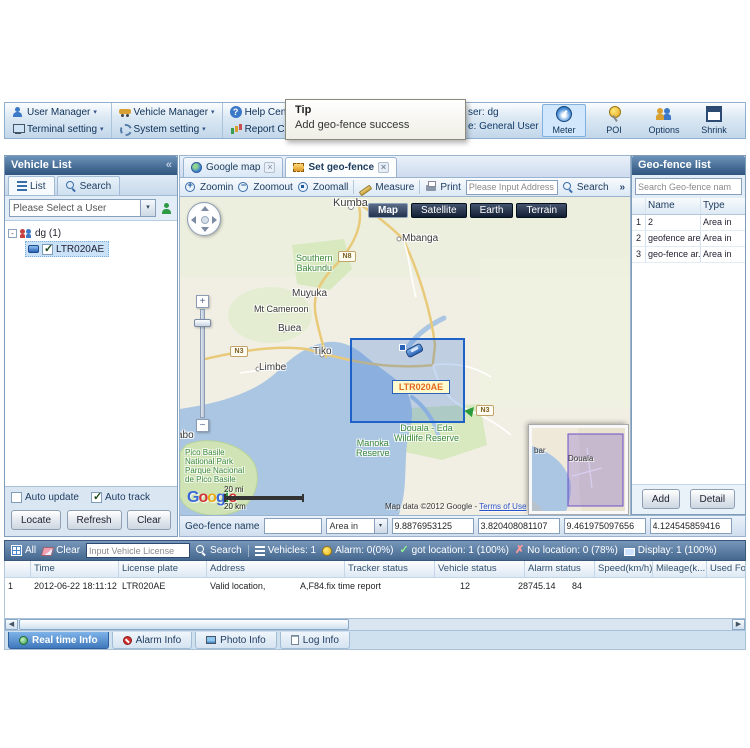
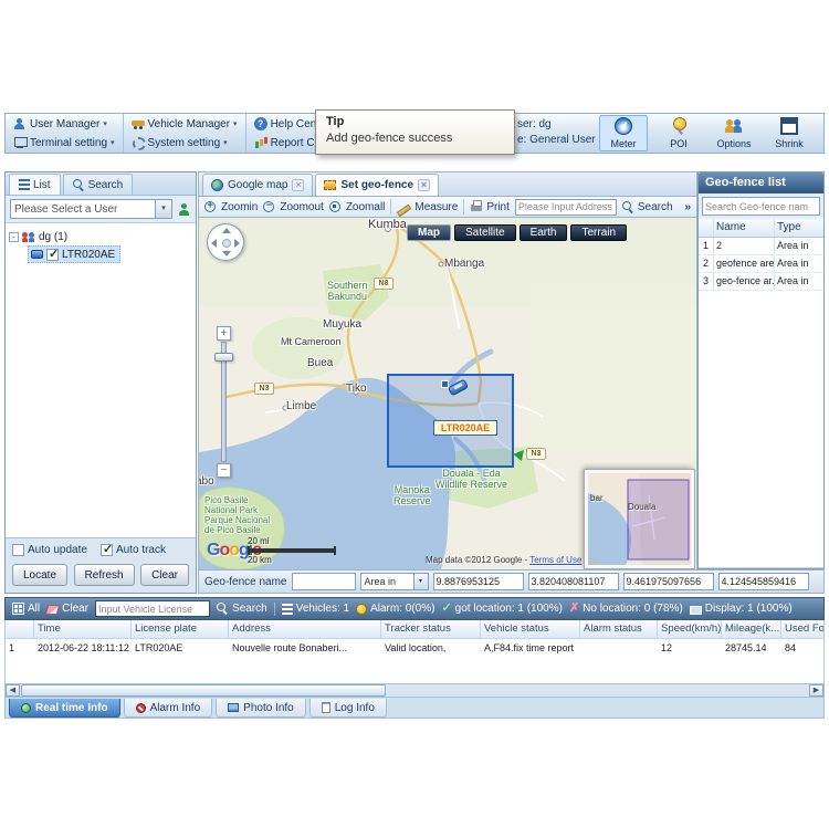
  User Manager
  Terminal setting
  Vehicle Manager
  System setting
  Help Cen
  Tip
  Add geo-fence success
  ser: dg
  e: General User
  Meter
  POI
  Options
  Shrink
- Vehicle List
- «
  List
  Search
  Please Select a User
  -
  dg (1)
  LTR020AE
  Auto update
  Auto track
  Locate
  Refresh
  Clear
  Google map
  ×
  Set geo-fence
  ×
  Zoomin
  Zoomout
  Zoomall
  Measure
  Print
  Please Input Address
  Search
  »
  Kumba
  Mbanga
  Southern
  Bakundu
  Muyuka
  Mt Cameroon
  Buea
  Tiko
  Limbe
  Douala - Eda
  Wildlife Reserve
  Manoka
  Reserve
  Pico Basile
  National Park
  Parque Nacional
  de Pico Basile
  abo
  LTR020AE
  +
  −
  Map
  Satellite
  Earth
  Terrain
  Google
  20 mi
  20 km
  Map data ©2012 Google - Terms of Use
  Douala
  bar
  Geo-fence name
  Area in
  9.8876953125
  3.820408081107
  9.461975097656
  4.124545859416
  Geo-fence list
  Search Geo-fence nam
  Name
  Type
  1
  2
  Area in
  2
  geofence are
  Area in
  3
  geo-fence ar.
  Area in
- Add
- Detail
  All
  Clear
  Input Vehicle License
  Search
  Vehicles: 1
  Alarm: 0(0%)
  ✓
  got location: 1 (100%)
  ✗
  No location: 0 (78%)
  Display: 1 (100%)
  Time
  License plate
  Address
  Tracker status
  Vehicle status
  Alarm status
  Speed(km/h)
  Mileage(k...
  1
  2012-06-22 18:11:12
  LTR020AE
+ Nouvelle route Bonaberi...
  Valid location,
  A,F84.fix time report
  12
  28745.14
  84
  Real time Info
  Alarm Info
  Photo Info
  Log Info
